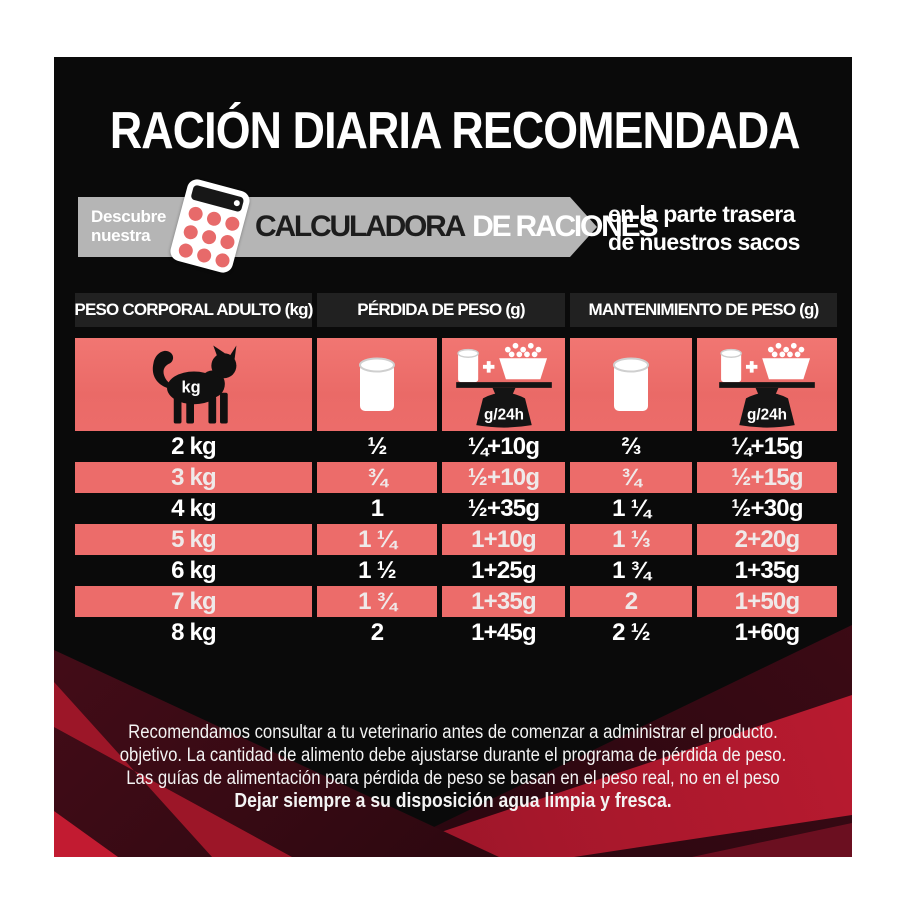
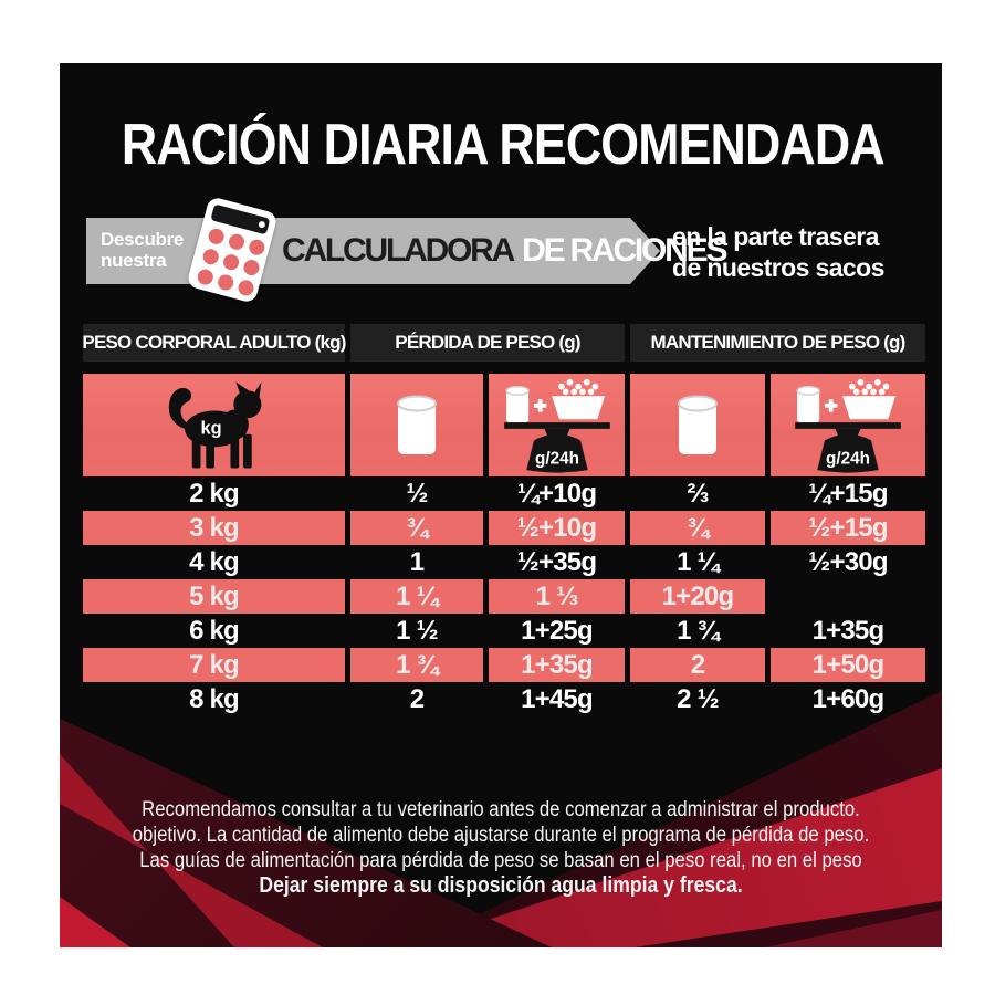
  RACIÓN DIARIA RECOMENDADA
  Descubre
  nuestra
  CALCULADORA
  DE RACIONES
  en la parte trasera
  de nuestros sacos
  PESO CORPORAL ADULTO (kg)
  PÉRDIDA DE PESO (g)
  MANTENIMIENTO DE PESO (g)
  kg
  g/24h
  g/24h
  2 kg
  ½
  ¼+10g
  ⅔
  ¼+15g
  3 kg
  ¾
  ½+10g
  ¾
  ½+15g
  4 kg
  1
  ½+35g
  1 ¼
  ½+30g
  5 kg
  1 ¼
- 1+10g
  1 ⅓
- 2+20g
+ 1+20g
  6 kg
  1 ½
  1+25g
  1 ¾
  1+35g
  7 kg
  1 ¾
  1+35g
  2
  1+50g
  8 kg
  2
  1+45g
  2 ½
  1+60g
  Recomendamos consultar a tu veterinario antes de comenzar a administrar el producto.
  objetivo. La cantidad de alimento debe ajustarse durante el programa de pérdida de peso.
  Las guías de alimentación para pérdida de peso se basan en el peso real, no en el peso
  Dejar siempre a su disposición agua limpia y fresca.
